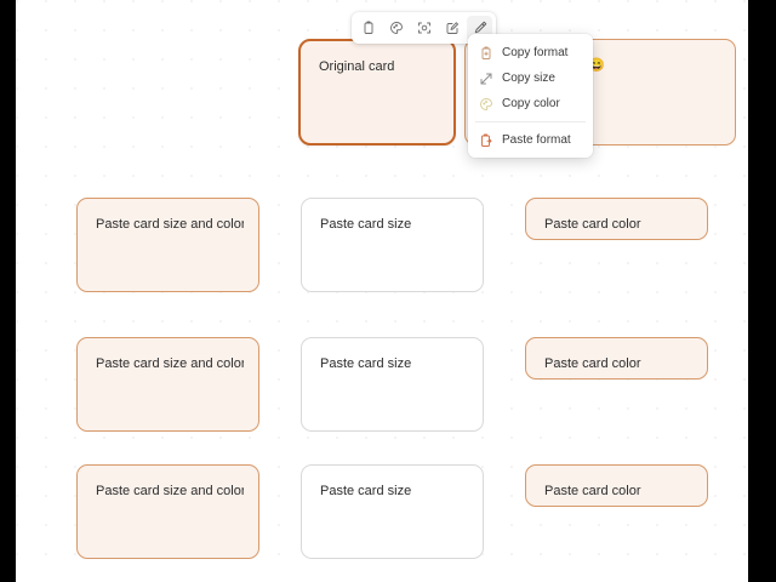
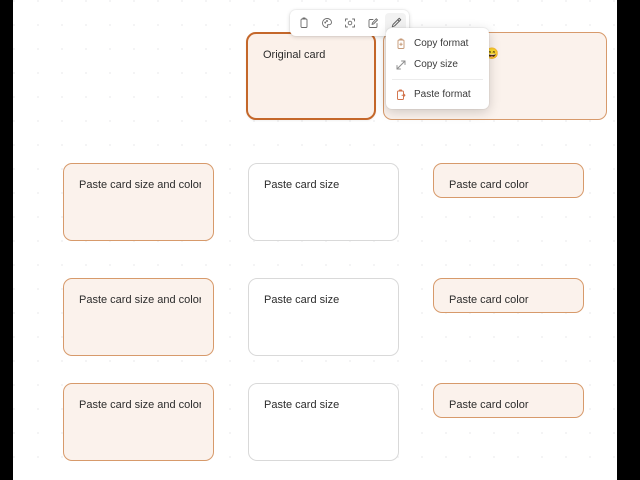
  Original card
  Paste card size and color
  Paste card size
  Paste card color
  Paste card size and color
  Paste card size
  Paste card color
  Paste card size and color
  Paste card size
  Paste card color
  Copy format
  Copy size
- Copy color
  Paste format
